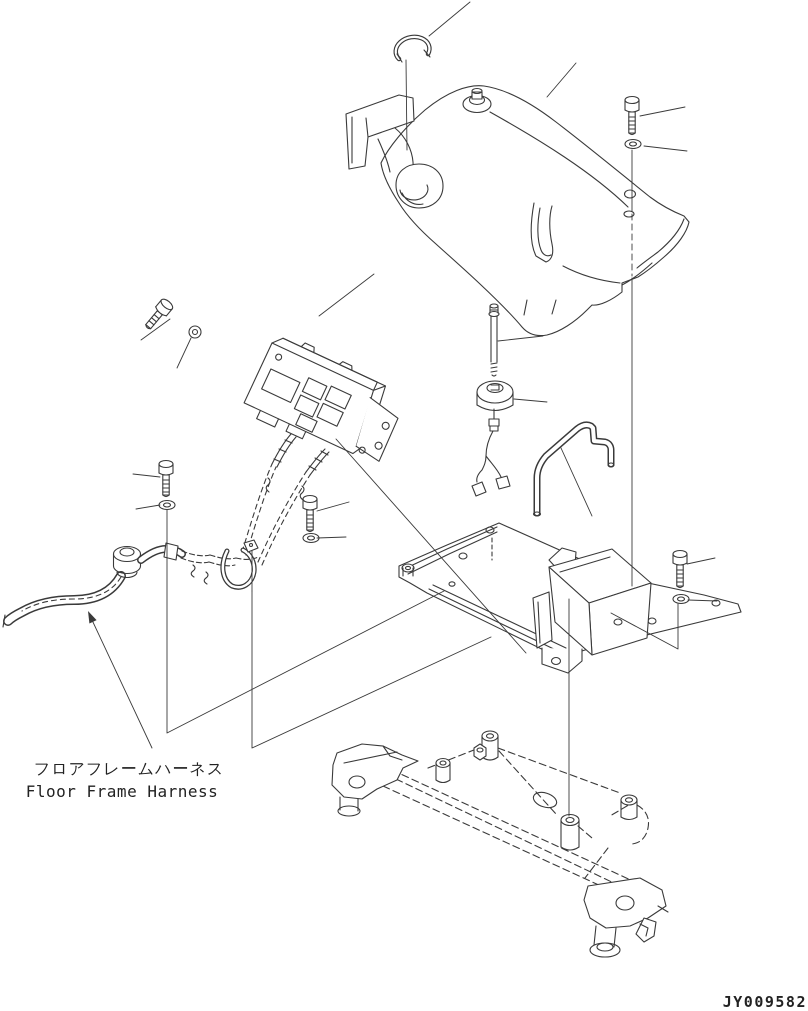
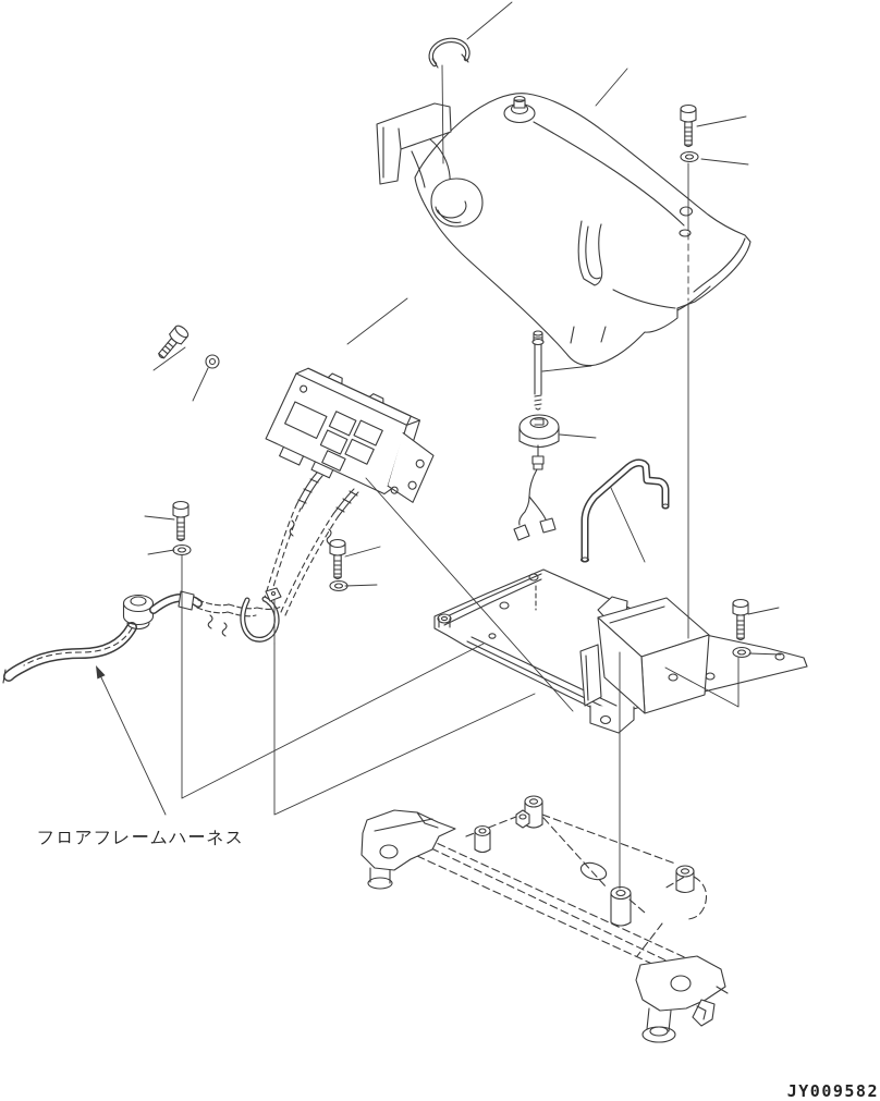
  フロアフレームハーネス
- Floor Frame Harness
  JY009582
